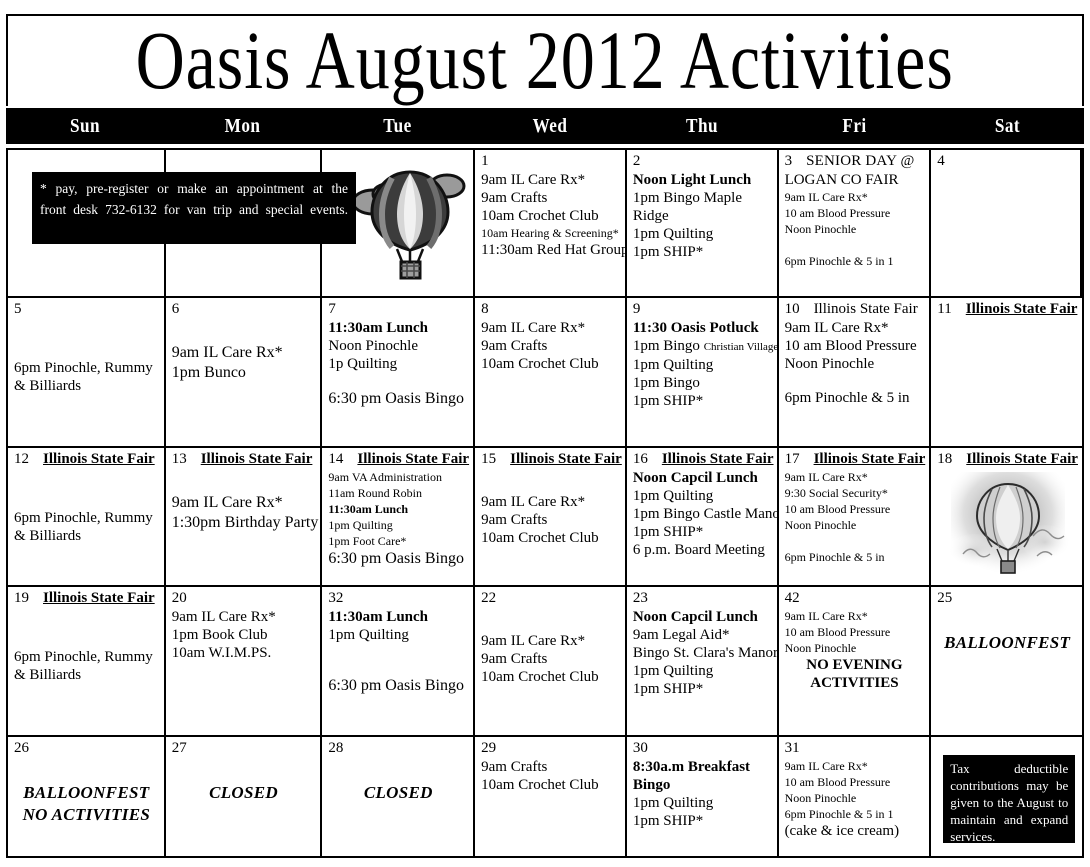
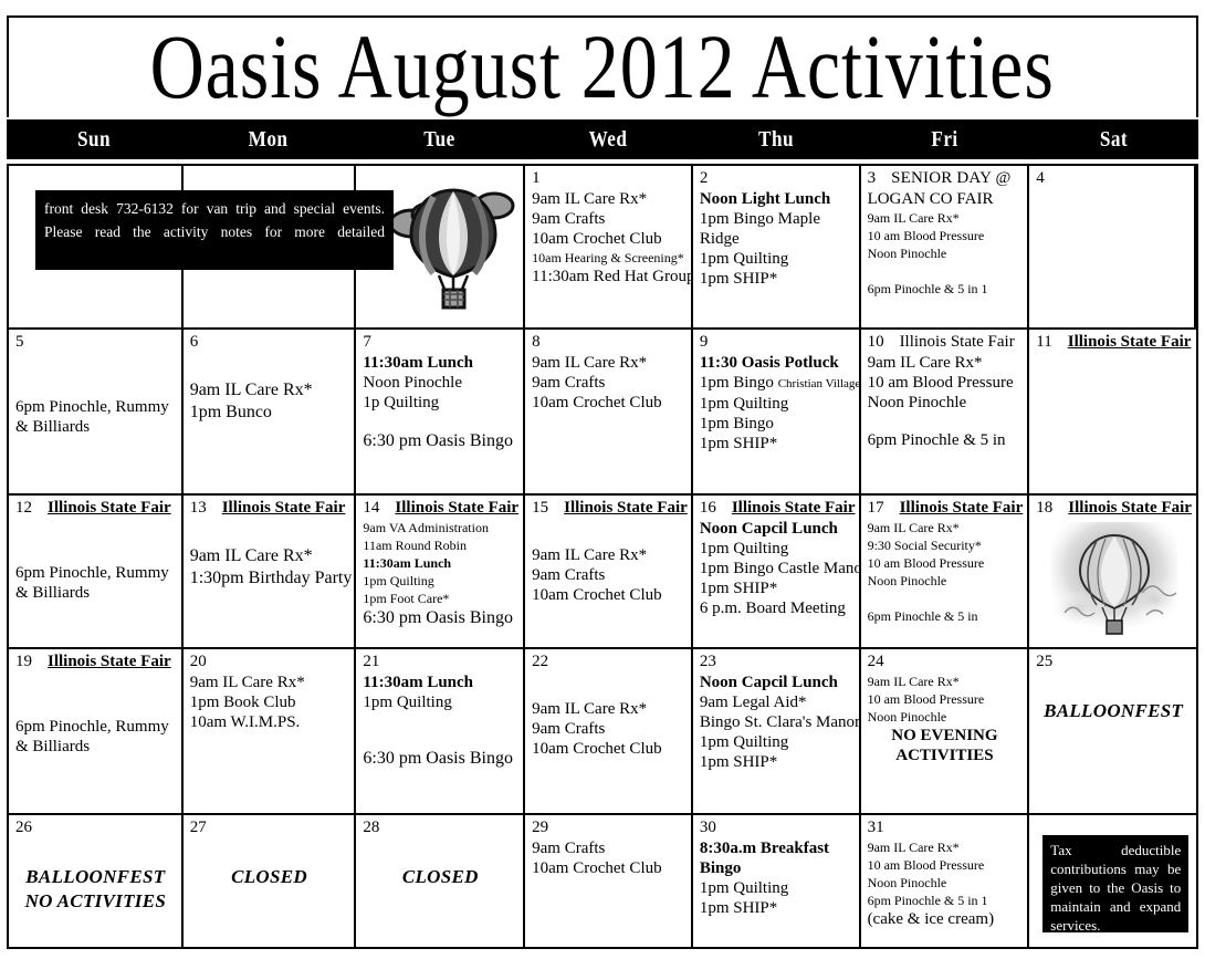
  Oasis August 2012 Activities
  Sun
  Mon
  Tue
  Wed
  Thu
  Fri
  Sat
  1
  9am IL Care Rx*
  9am Crafts
  10am Crochet Club
  10am Hearing & Screening*
  11:30am Red Hat Group
  2
  Noon Light Lunch
  1pm Bingo Maple
  Ridge
  1pm Quilting
  1pm SHIP*
  3 SENIOR DAY @
  LOGAN CO FAIR
  9am IL Care Rx*
  10 am Blood Pressure
  Noon Pinochle
  6pm Pinochle & 5 in 1
  4
- * pay, pre-register or make an appointment at the
  front desk 732-6132 for van trip and special events.
+ Please read the activity notes for more detailed
  5
  6pm Pinochle, Rummy
  & Billiards
  6
  9am IL Care Rx*
  1pm Bunco
  7
  11:30am Lunch
  Noon Pinochle
  1p Quilting
  6:30 pm Oasis Bingo
  8
  9am IL Care Rx*
  9am Crafts
  10am Crochet Club
  9
  11:30 Oasis Potluck
  1pm Bingo Christian Village
  1pm Quilting
  1pm Bingo
  1pm SHIP*
  10 Illinois State Fair
  9am IL Care Rx*
  10 am Blood Pressure
  Noon Pinochle
  6pm Pinochle & 5 in
  11 Illinois State Fair
  12 Illinois State Fair
  6pm Pinochle, Rummy
  & Billiards
  13 Illinois State Fair
  9am IL Care Rx*
  1:30pm Birthday Party
  14 Illinois State Fair
  9am VA Administration
  11am Round Robin
  11:30am Lunch
  1pm Quilting
  1pm Foot Care*
  6:30 pm Oasis Bingo
  15 Illinois State Fair
  9am IL Care Rx*
  9am Crafts
  10am Crochet Club
  16 Illinois State Fair
  Noon Capcil Lunch
  1pm Quilting
  1pm Bingo Castle Mano
  1pm SHIP*
  6 p.m. Board Meeting
  17 Illinois State Fair
  9am IL Care Rx*
  9:30 Social Security*
  10 am Blood Pressure
  Noon Pinochle
  6pm Pinochle & 5 in
  18 Illinois State Fair
  19 Illinois State Fair
  6pm Pinochle, Rummy
  & Billiards
  20
  9am IL Care Rx*
  1pm Book Club
  10am W.I.M.PS.
- 32
+ 21
  11:30am Lunch
  1pm Quilting
  6:30 pm Oasis Bingo
  22
  9am IL Care Rx*
  9am Crafts
  10am Crochet Club
  23
  Noon Capcil Lunch
  9am Legal Aid*
  Bingo St. Clara's Manor
  1pm Quilting
  1pm SHIP*
- 42
+ 24
  9am IL Care Rx*
  10 am Blood Pressure
  Noon Pinochle
  NO EVENING
  ACTIVITIES
  25
  BALLOONFEST
  26
  BALLOONFEST
  NO ACTIVITIES
  27
  CLOSED
  28
  CLOSED
  29
  9am Crafts
  10am Crochet Club
  30
  8:30a.m Breakfast
  Bingo
  1pm Quilting
  1pm SHIP*
  31
  9am IL Care Rx*
  10 am Blood Pressure
  Noon Pinochle
  6pm Pinochle & 5 in 1
  (cake & ice cream)
  Tax deductible
  contributions may be
- given to the August to
+ given to the Oasis to
  maintain and expand
  services.
